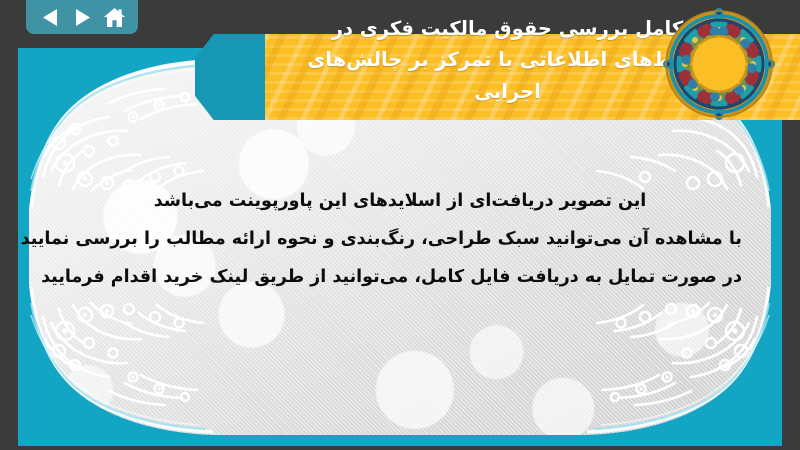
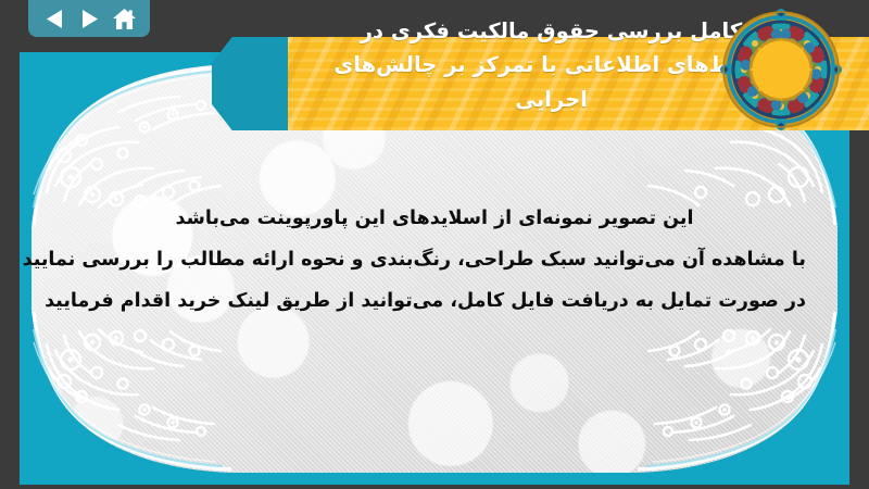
- این تصویر دریافت‌ای از اسلایدهای این پاورپوینت می‌باشد
+ این تصویر نمونه‌ای از اسلایدهای این پاورپوینت می‌باشد
  با مشاهده آن می‌توانید سبک طراحی، رنگ‌بندی و نحوه ارائه مطالب را بررسی نمایید
  در صورت تمایل به دریافت فایل کامل، می‌توانید از طریق لینک خرید اقدام فرمایید
  کامل بررسی حقوق مالکیت فکری در
  ط‌های اطلاعاتی با تمرکز بر چالش‌های
  اجرایی
